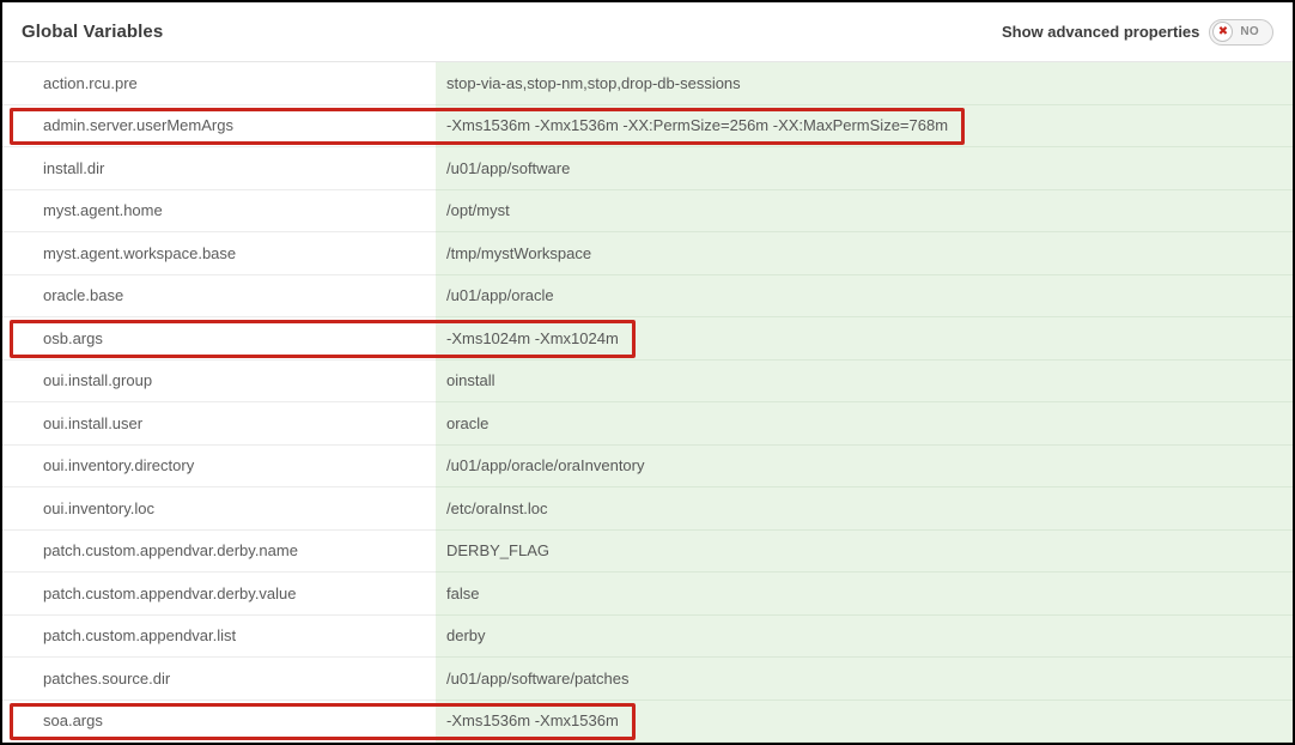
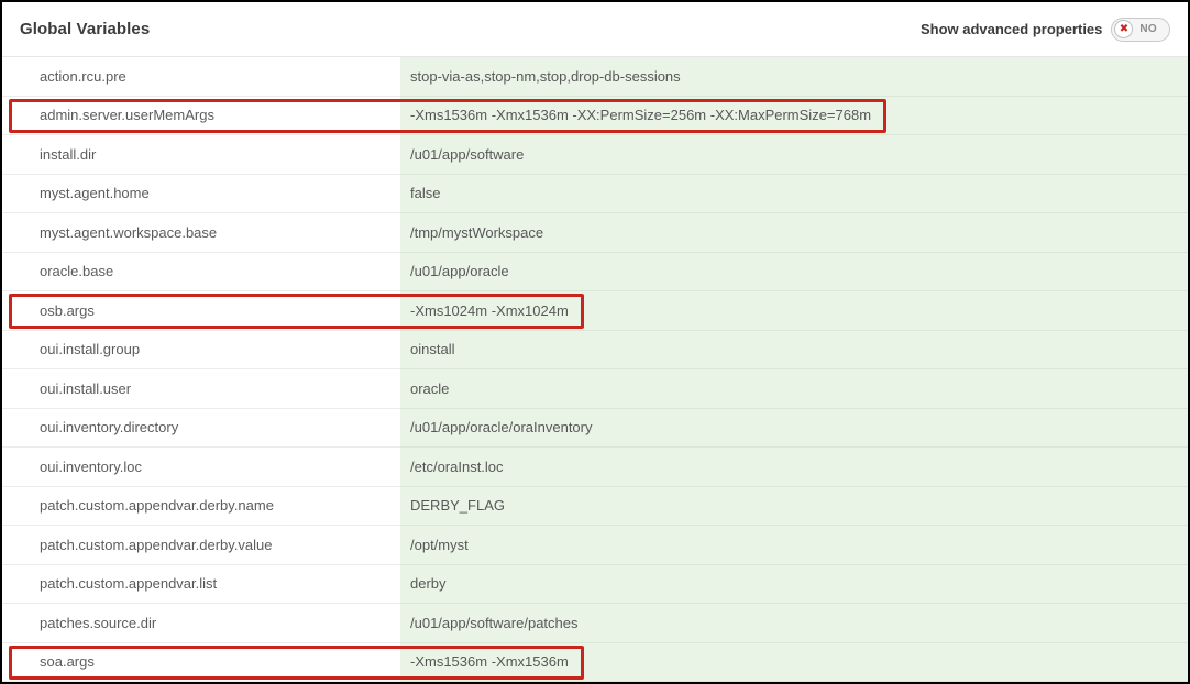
  Global Variables
  Show advanced properties
  ✖
  NO
  action.rcu.pre
  stop-via-as,stop-nm,stop,drop-db-sessions
  admin.server.userMemArgs
  -Xms1536m -Xmx1536m -XX:PermSize=256m -XX:MaxPermSize=768m
  install.dir
  /u01/app/software
  myst.agent.home
- /opt/myst
+ false
  myst.agent.workspace.base
  /tmp/mystWorkspace
  oracle.base
  /u01/app/oracle
  osb.args
  -Xms1024m -Xmx1024m
  oui.install.group
  oinstall
  oui.install.user
  oracle
  oui.inventory.directory
  /u01/app/oracle/oraInventory
  oui.inventory.loc
  /etc/oraInst.loc
  patch.custom.appendvar.derby.name
  DERBY_FLAG
  patch.custom.appendvar.derby.value
- false
+ /opt/myst
  patch.custom.appendvar.list
  derby
  patches.source.dir
  /u01/app/software/patches
  soa.args
  -Xms1536m -Xmx1536m
